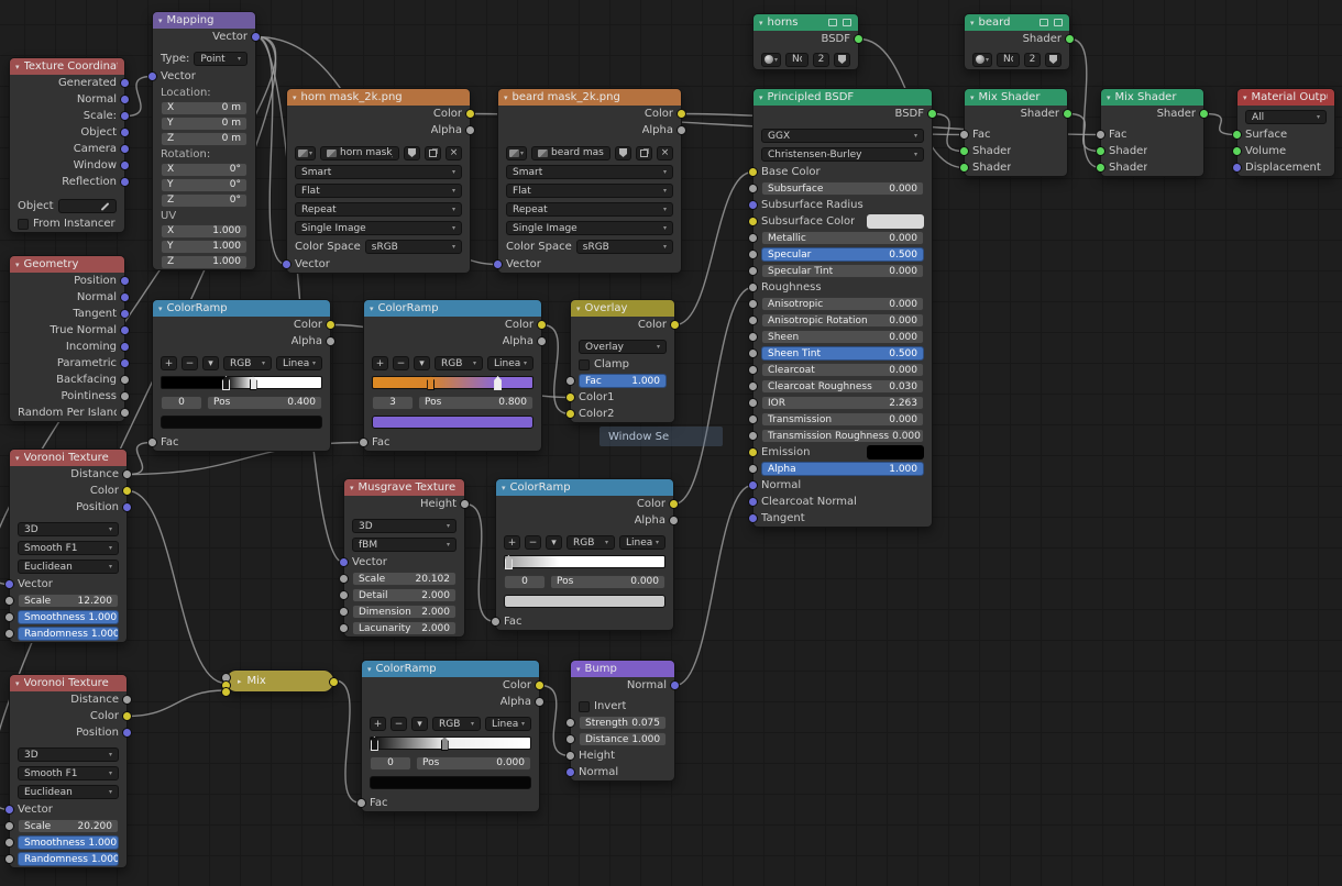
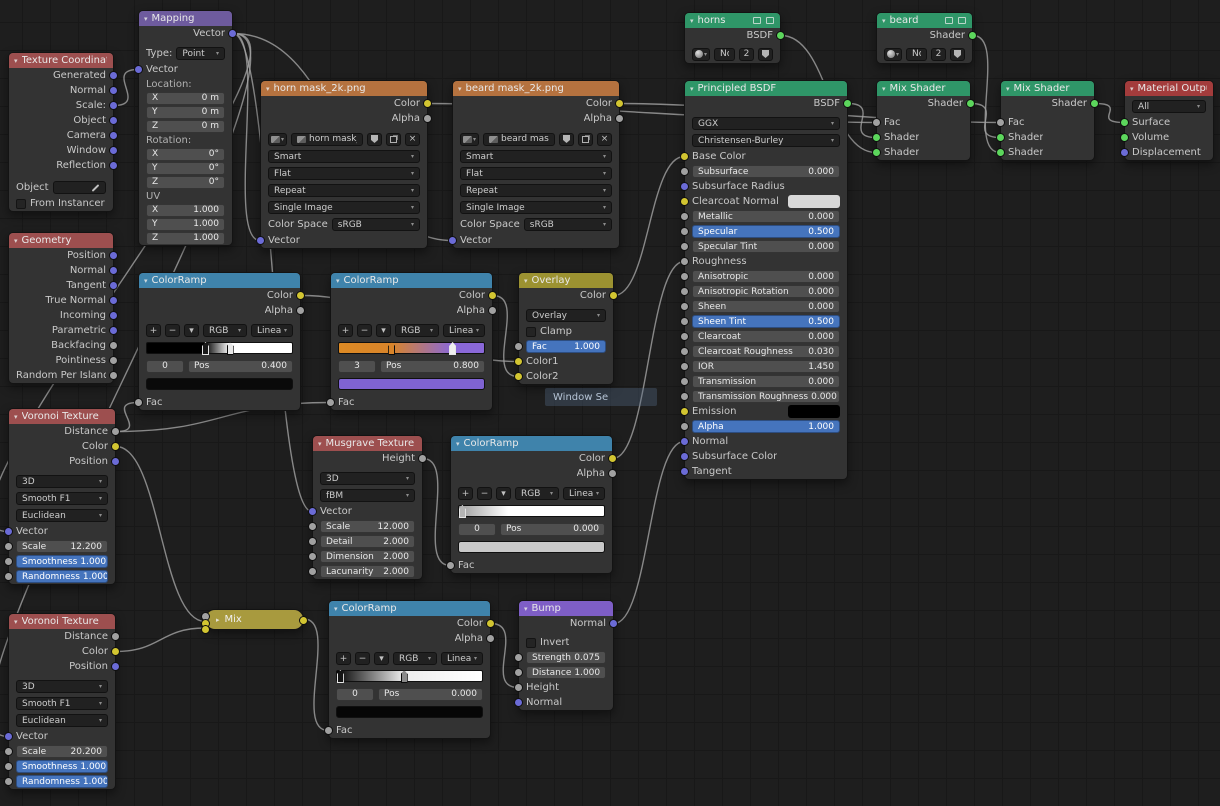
  ▾
  Texture Coordina
  Generated
  Normal
  Scale:
  Object
  Camera
  Window
  Reflection
  Object
  From Instancer
  ▾
  Mapping
  Vector
  Type:
  Point
  Vector
  Location:
  X
  0 m
  Y
  0 m
  Z
  0 m
  Rotation:
  X
  0°
  Y
  0°
  Z
  0°
  UV
  X
  1.000
  Y
  1.000
  Z
  1.000
  ▾
  Geometry
  Position
  Normal
  Tangent
  True Normal
  Incoming
  Parametric
  Backfacing
  Pointiness
  Random Per Islan
  ▾
  horn mask_2k.png
  Color
  Alpha
  ×
  Smart
  Flat
  Repeat
  Single Image
  Color Space
  sRGB
  Vector
  ▾
  beard mask_2k.png
  Color
  Alpha
  ×
  Smart
  Flat
  Repeat
  Single Image
  Color Space
  sRGB
  Vector
  ▾
  ColorRamp
  Color
  Alpha
  +
  −
  ▾
  RGB
  Linea
  0
  Pos
  0.400
  Fac
  ▾
  ColorRamp
  Color
  Alpha
  +
  −
  ▾
  RGB
  Linea
  3
  Pos
  0.800
  Fac
  ▾
  Overlay
  Color
  Overlay
  Clamp
  Fac
  1.000
  Color1
  Color2
  ▾
  Principled BSDF
  BSDF
  GGX
  Christensen-Burley
  Base Color
  Subsurface
  0.000
  Subsurface Radius
- Subsurface Color
+ Clearcoat Normal
  Metallic
  0.000
  Specular
  0.500
  Specular Tint
  0.000
  Roughness
  Anisotropic
  0.000
  Anisotropic Rotation
  0.000
  Sheen
  0.000
  Sheen Tint
  0.500
  Clearcoat
  0.000
  Clearcoat Roughness
  0.030
  IOR
- 2.263
+ 1.450
  Transmission
  0.000
  Transmission Roughness
  0.000
  Emission
  Alpha
  1.000
  Normal
- Clearcoat Normal
+ Subsurface Color
  Tangent
  ▾
  horns
  BSDF
  2
  ▾
  beard
  Shader
  2
  ▾
  Mix Shader
  Shader
  Fac
  Shader
  Shader
  ▾
  Mix Shader
  Shader
  Fac
  Shader
  Shader
  ▾
  Material Outp
  All
  Surface
  Volume
  Displacement
  ▾
  Voronoi Texture
  Distance
  Color
  Position
  3D
  Smooth F1
  Euclidean
  Vector
  Scale
  12.200
  Smoothness
  1.000
  Randomness
  1.000
  ▾
  Musgrave Texture
  Height
  3D
  fBM
  Vector
  Scale
- 20.102
+ 12.000
  Detail
  2.000
  Dimension
  2.000
  Lacunarity
  2.000
  ▾
  ColorRamp
  Color
  Alpha
  +
  −
  ▾
  RGB
  Linea
  0
  Pos
  0.000
  Fac
  ▸
  Mix
  ▾
  ColorRamp
  Color
  Alpha
  +
  −
  ▾
  RGB
  Linea
  0
  Pos
  0.000
  Fac
  ▾
  Bump
  Normal
  Invert
  Strength
  0.075
  Distance
  1.000
  Height
  Normal
  ▾
  Voronoi Texture
  Distance
  Color
  Position
  3D
  Smooth F1
  Euclidean
  Vector
  Scale
  20.200
  Smoothness
  1.000
  Randomness
  1.000
  Window Se
